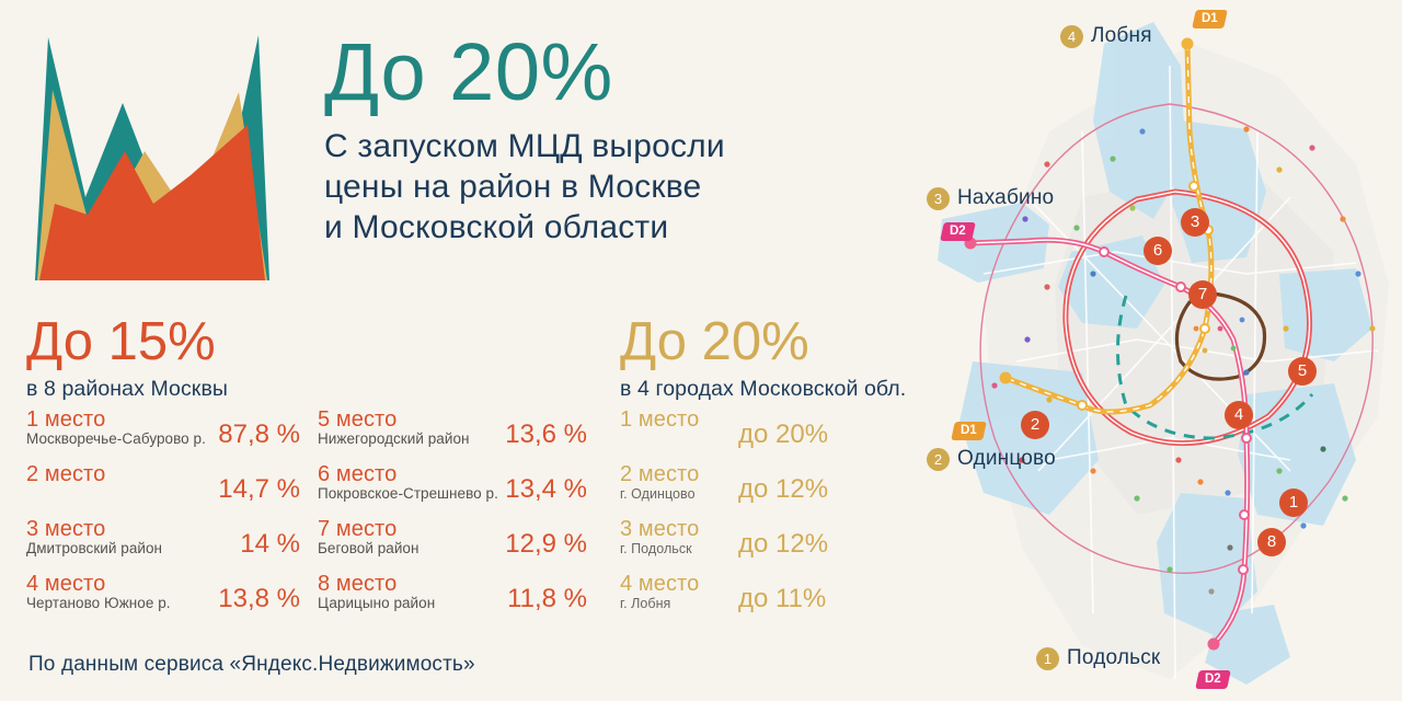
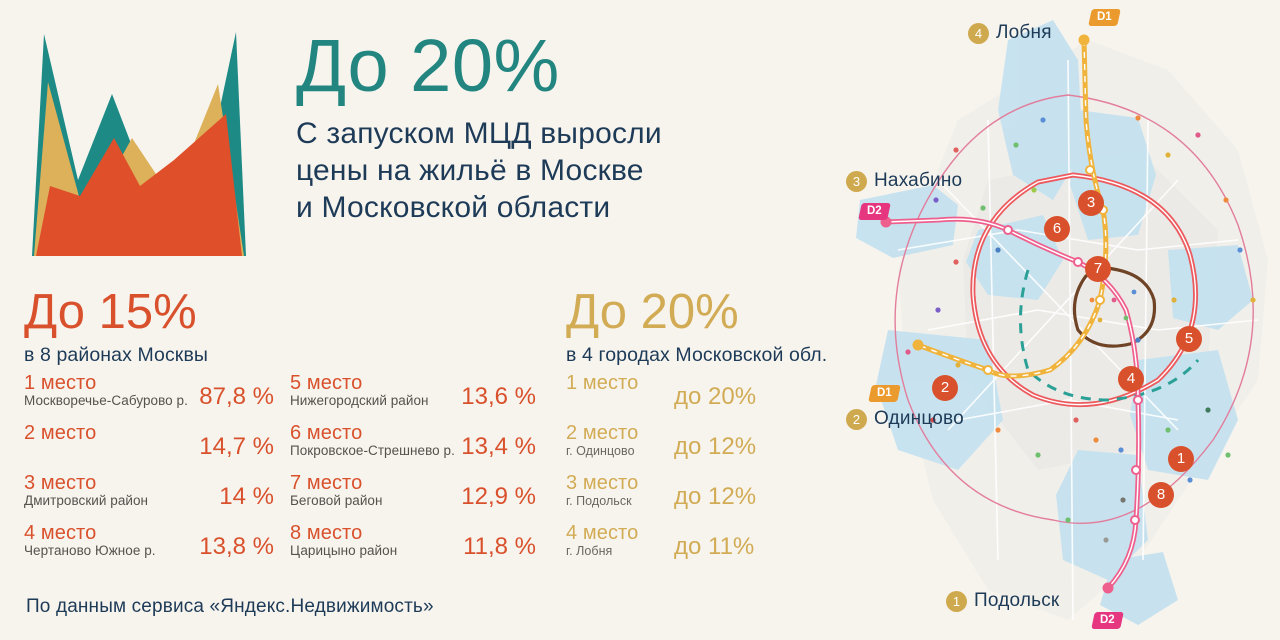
  До 20%
  С запуском МЦД выросли
- цены на район в Москве
+ цены на жильё в Москве
  и Московской области
  До 15%
  в 8 районах Москвы
  До 20%
  в 4 городах Московской обл.
  1 место
  Москворечье-Сабурово р.
  87,8 %
  2 место
  14,7 %
  3 место
  Дмитровский район
  14 %
  4 место
  Чертаново Южное р.
  13,8 %
  5 место
  Нижегородский район
  13,6 %
  6 место
  Покровское-Стрешнево р.
  13,4 %
  7 место
  Беговой район
  12,9 %
  8 место
  Царицыно район
  11,8 %
  1 место
  до 20%
  2 место
  г. Одинцово
  до 12%
  3 место
  г. Подольск
  до 12%
  4 место
  г. Лобня
  до 11%
  По данным сервиса «Яндекс.Недвижимость»
  3
  6
  7
  5
  4
  2
  1
  8
  4
  Лобня
  3
  Нахабино
  2
  Одинцово
  1
  Подольск
